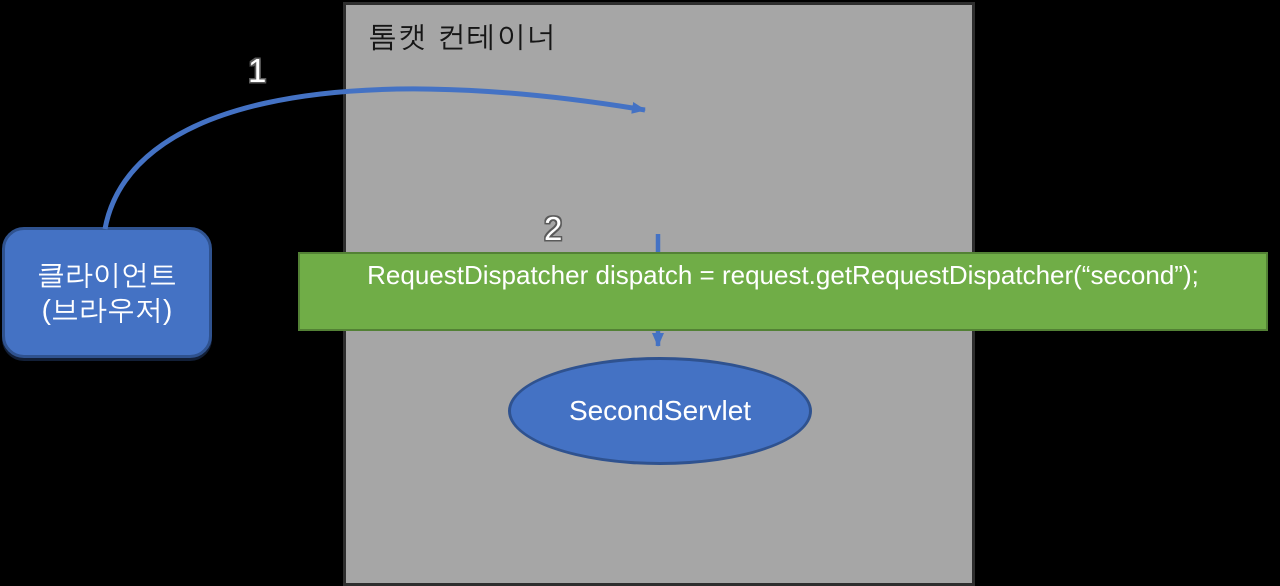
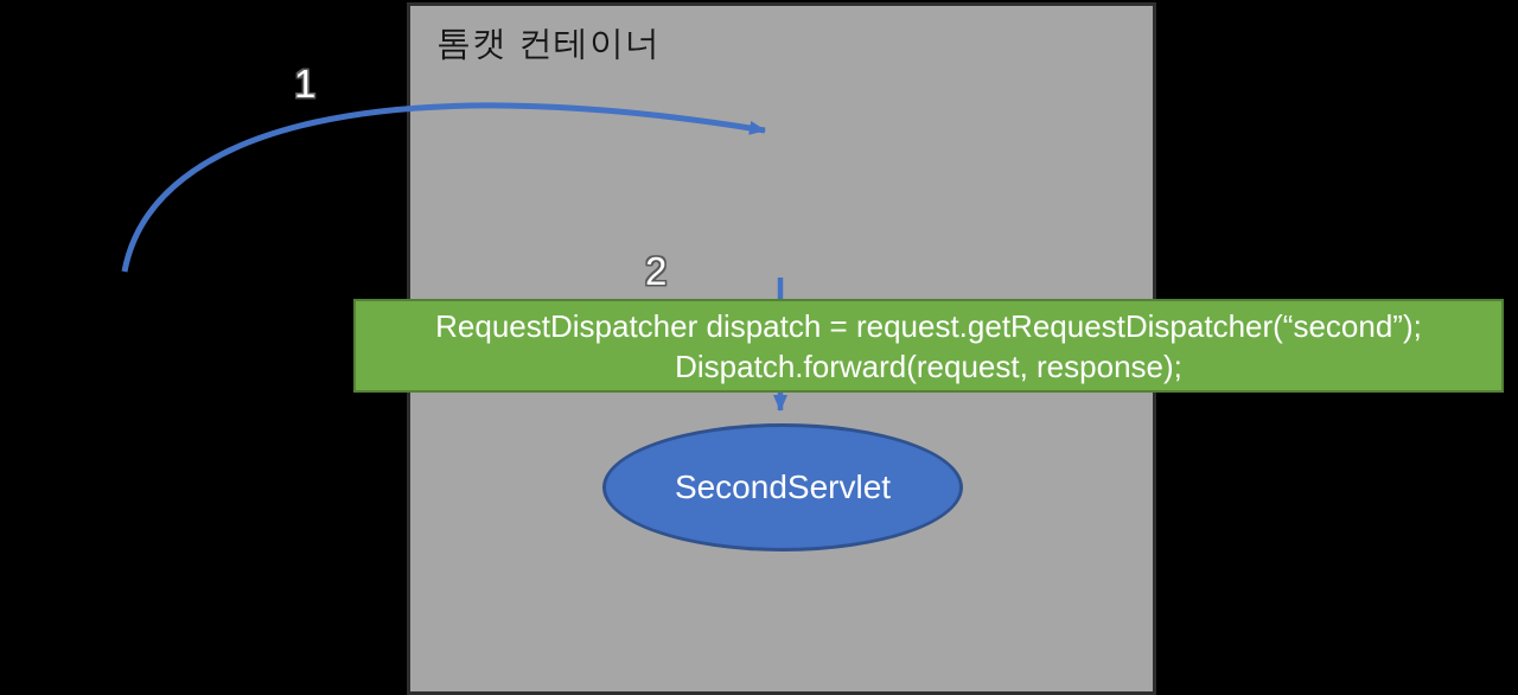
  톰캣 컨테이너
- 클라이언트
- (브라우저)
  SecondServlet
  RequestDispatcher dispatch = request.getRequestDispatcher(“second”);
+ Dispatch.forward(request, response);
  1
  2
